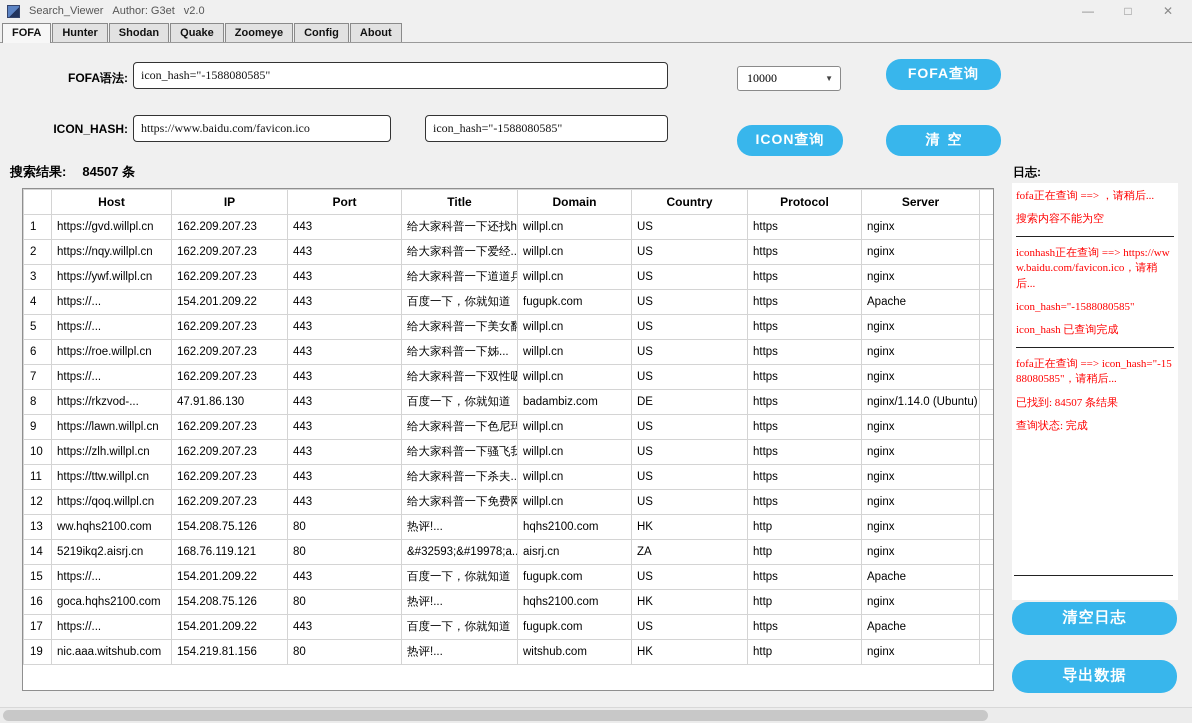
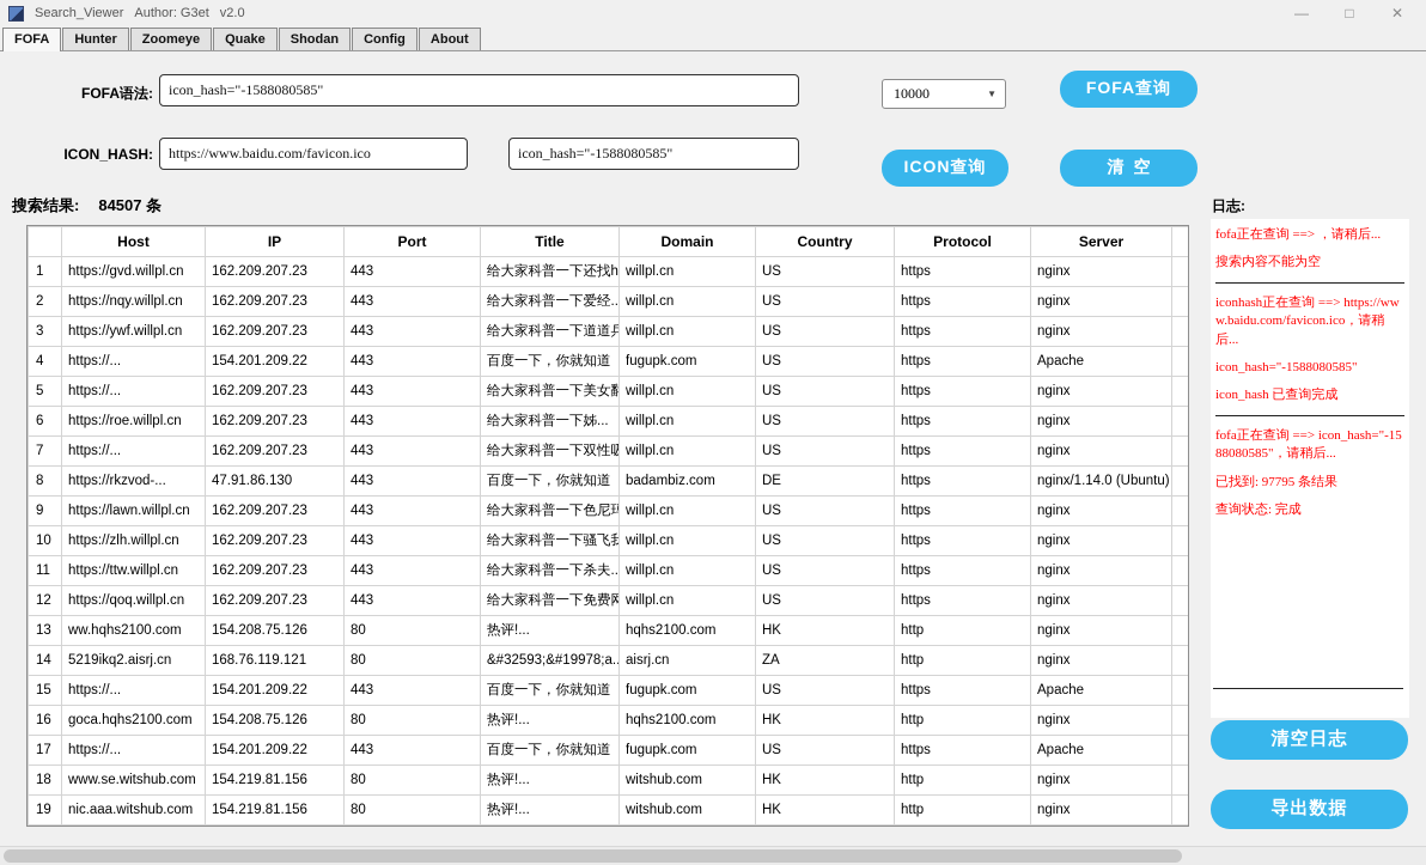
  Search_Viewer
  Author: G3et
  v2.0
  —
  □
  ✕
  FOFA
  Hunter
- Shodan
+ Zoomeye
  Quake
- Zoomeye
+ Shodan
  Config
  About
  FOFA语法:
  icon_hash="-1588080585"
  10000
  ▼
  FOFA查询
  ICON_HASH:
  https://www.baidu.com/favicon.ico
  icon_hash="-1588080585"
  ICON查询
  清空
  搜索结果: 84507 条
  	Host	IP	Port	Title	Domain	Country	Protocol	Server
  1	https://gvd.willpl.cn	162.209.207.23	443	给大家科普一下还找h	willpl.cn	US	https	nginx
  2	https://nqy.willpl.cn	162.209.207.23	443	给大家科普一下爱经..	willpl.cn	US	https	nginx
  3	https://ywf.willpl.cn	162.209.207.23	443	给大家科普一下道道兵	willpl.cn	US	https	nginx
  4	https://...	154.201.209.22	443	百度一下，你就知道	fugupk.com	US	https	Apache
  5	https://...	162.209.207.23	443	给大家科普一下美女翻	willpl.cn	US	https	nginx
  6	https://roe.willpl.cn	162.209.207.23	443	给大家科普一下姊...	willpl.cn	US	https	nginx
  7	https://...	162.209.207.23	443	给大家科普一下双性吸	willpl.cn	US	https	nginx
  8	https://rkzvod-...	47.91.86.130	443	百度一下，你就知道	badambiz.com	DE	https	nginx/1.14.0 (Ubuntu)
  9	https://lawn.willpl.cn	162.209.207.23	443	给大家科普一下色尼玛	willpl.cn	US	https	nginx
  10	https://zlh.willpl.cn	162.209.207.23	443	给大家科普一下骚飞我	willpl.cn	US	https	nginx
  11	https://ttw.willpl.cn	162.209.207.23	443	给大家科普一下杀夫..	willpl.cn	US	https	nginx
  12	https://qoq.willpl.cn	162.209.207.23	443	给大家科普一下免费网	willpl.cn	US	https	nginx
  13	ww.hqhs2100.com	154.208.75.126	80	热评!...	hqhs2100.com	HK	http	nginx
  14	5219ikq2.aisrj.cn	168.76.119.121	80	&#32593;&#19978;a..	aisrj.cn	ZA	http	nginx
  15	https://...	154.201.209.22	443	百度一下，你就知道	fugupk.com	US	https	Apache
  16	goca.hqhs2100.com	154.208.75.126	80	热评!...	hqhs2100.com	HK	http	nginx
  17	https://...	154.201.209.22	443	百度一下，你就知道	fugupk.com	US	https	Apache
+ 18	www.se.witshub.com	154.219.81.156	80	热评!...	witshub.com	HK	http	nginx
  19	nic.aaa.witshub.com	154.219.81.156	80	热评!...	witshub.com	HK	http	nginx
  日志:
  fofa正在查询 ==> ，请稍后...
  搜索内容不能为空
  iconhash正在查询 ==> https://www.baidu.com/favicon.ico，请稍后...
  icon_hash="-1588080585"
  icon_hash 已查询完成
  fofa正在查询 ==> icon_hash="-1588080585"，请稍后...
- 已找到: 84507 条结果
+ 已找到: 97795 条结果
  查询状态: 完成
  清空日志
  导出数据
